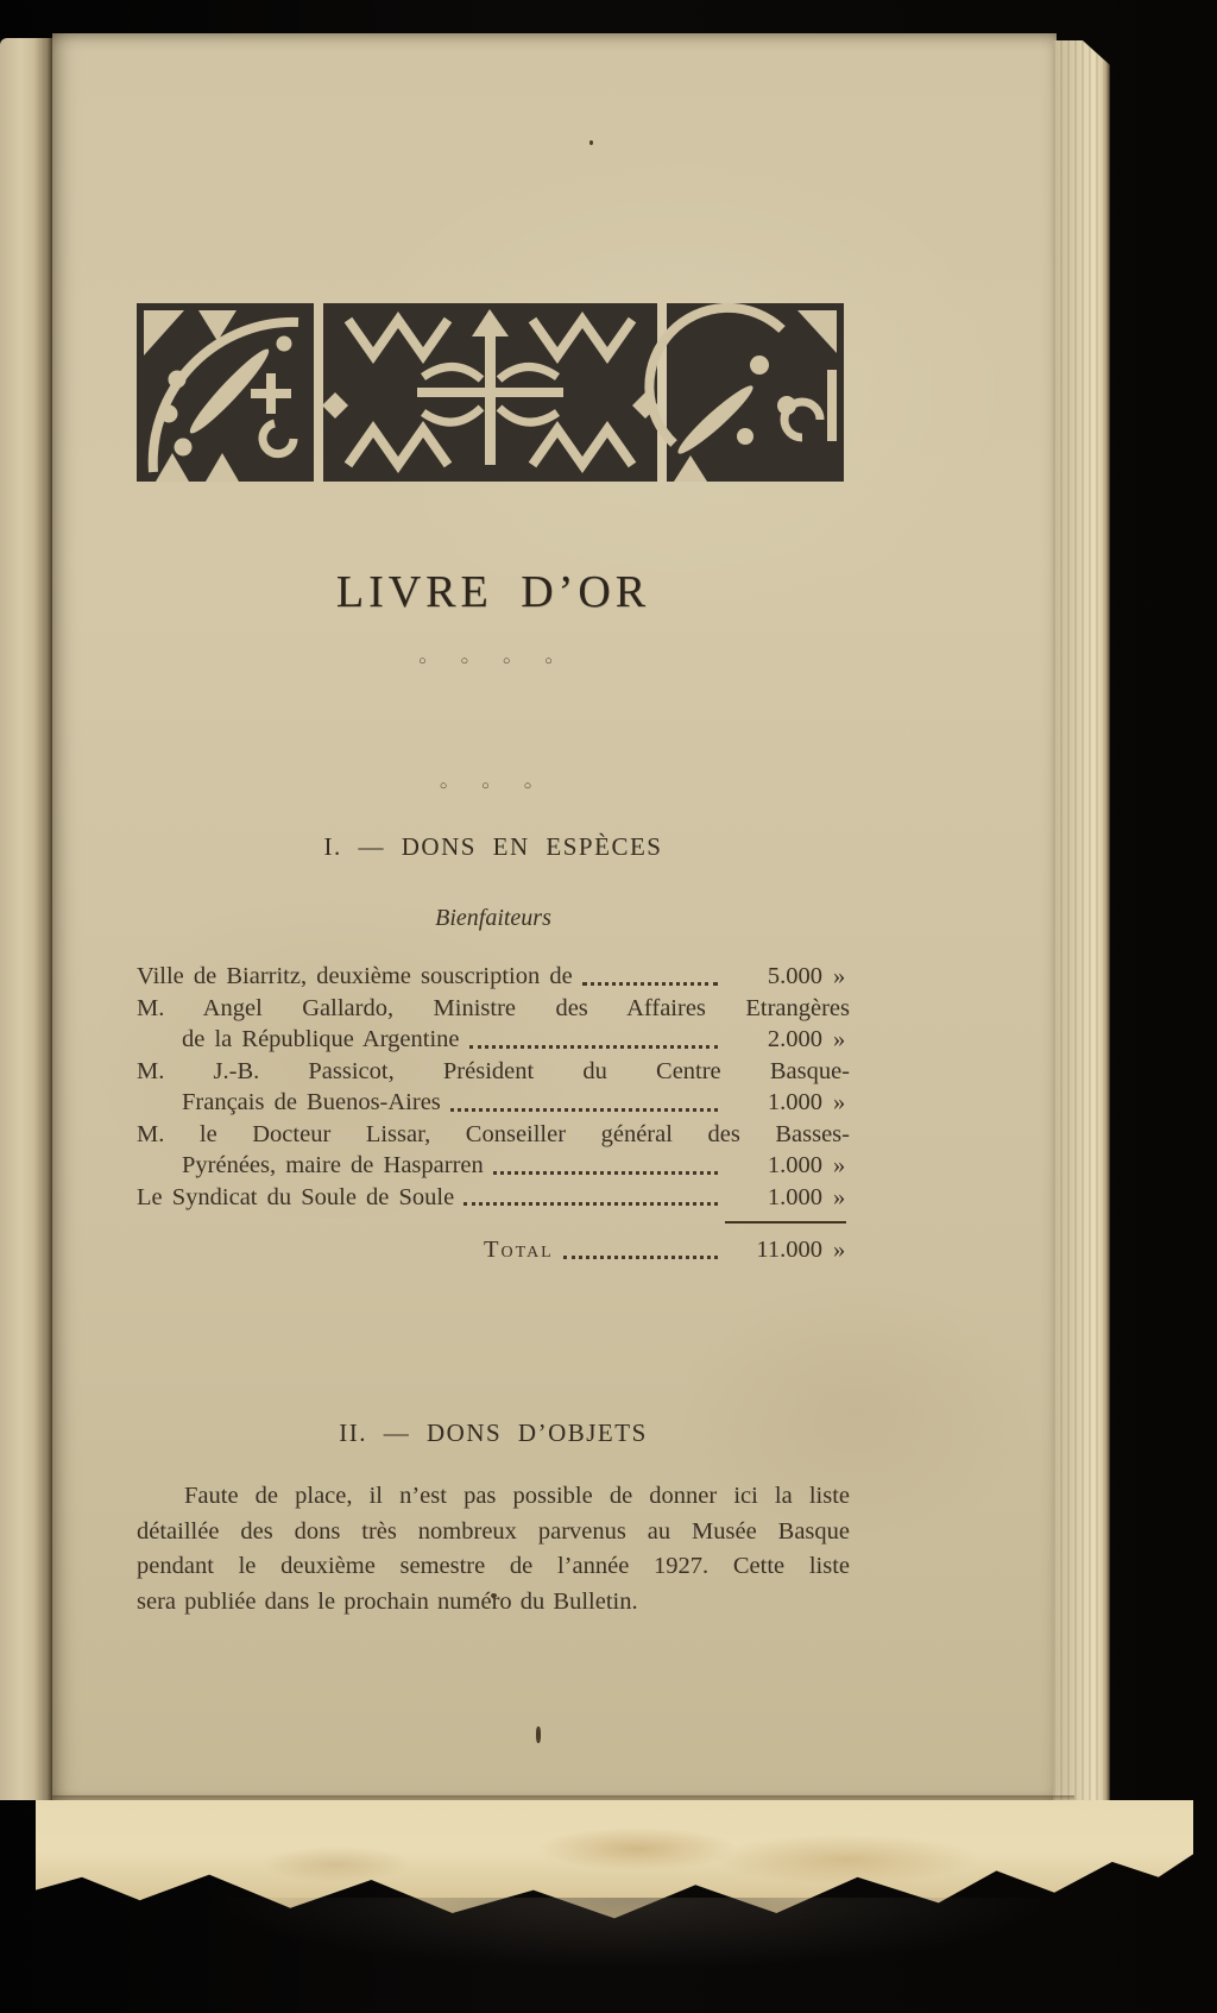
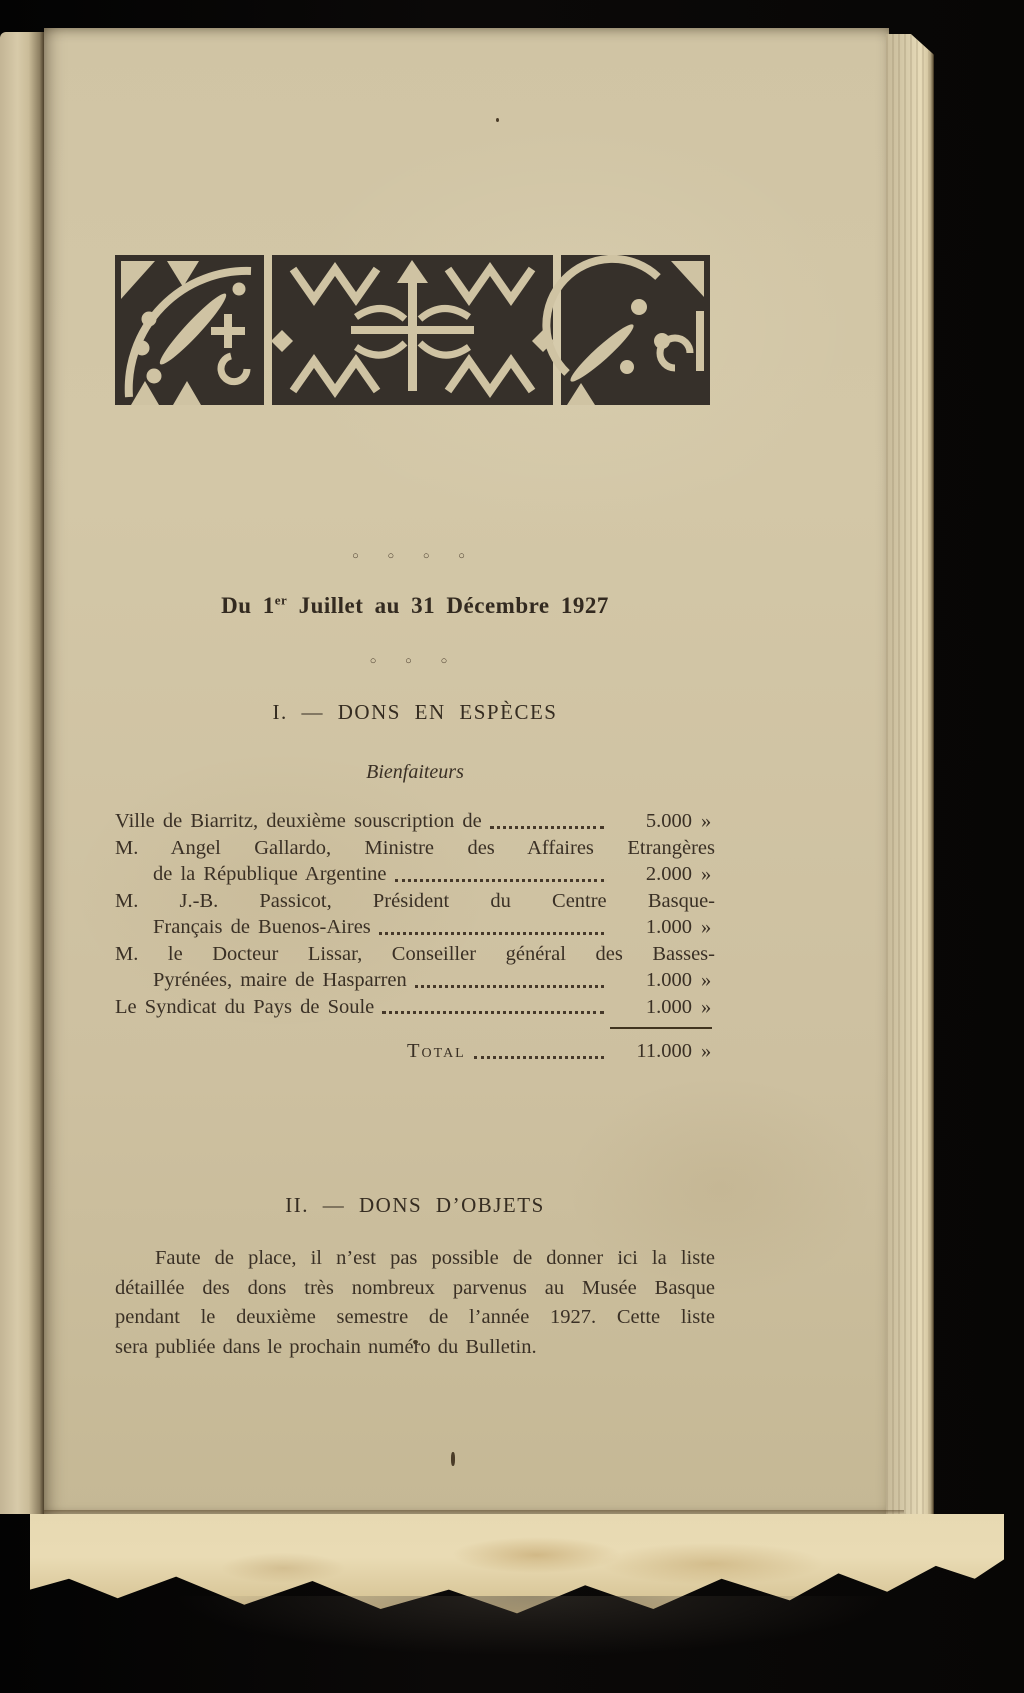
- LIVRE D’OR
  ○ ○ ○ ○
+ Du 1er Juillet au 31 Décembre 1927
  ○ ○ ○
  I. — DONS EN ESPÈCES
  Bienfaiteurs
  Ville de Biarritz, deuxième souscription de
  5.000
  »
  M. Angel Gallardo, Ministre des Affaires Etrangères
  de la République Argentine
  2.000
  »
  M. J.-B. Passicot, Président du Centre Basque-
  Français de Buenos-Aires
  1.000
  »
  M. le Docteur Lissar, Conseiller général des Basses-
  Pyrénées, maire de Hasparren
  1.000
  »
- Le Syndicat du Soule de Soule
+ Le Syndicat du Pays de Soule
  1.000
  »
  Total
  11.000
  »
  II. — DONS D’OBJETS
  Faute de place, il n’est pas possible de donner ici la liste
  détaillée des dons très nombreux parvenus au Musée Basque
  pendant le deuxième semestre de l’année 1927. Cette liste
  sera publiée dans le prochain numéro du Bulletin.
